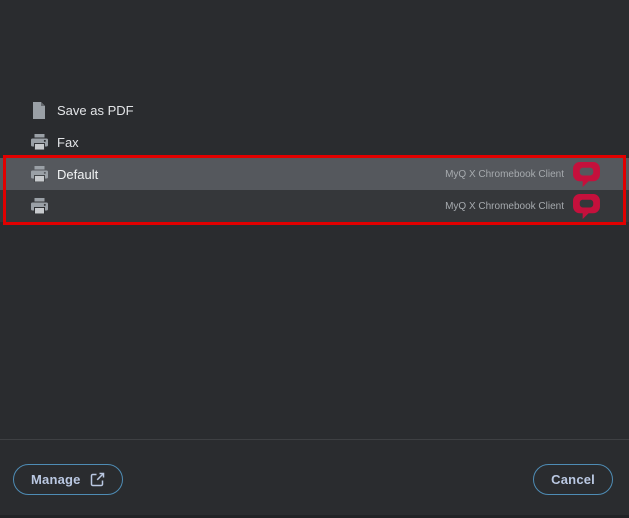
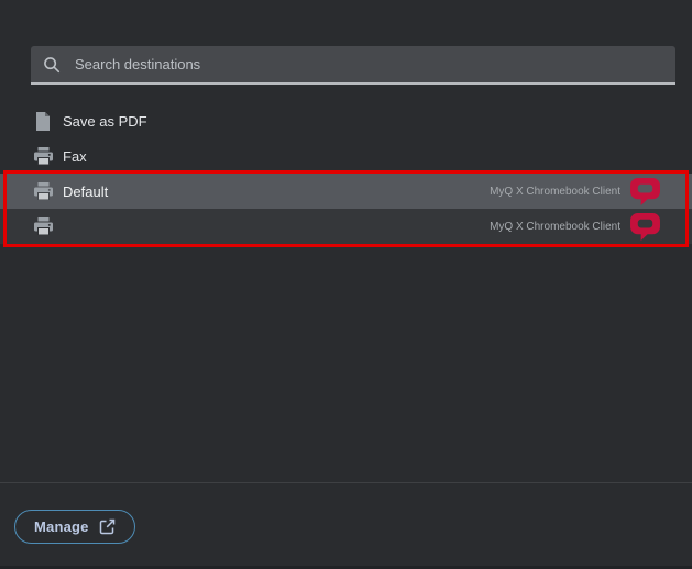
+ Search destinations
  Save as PDF
  Fax
  Default
  MyQ X Chromebook Client
  MyQ X Chromebook Client
  Manage
- Cancel
